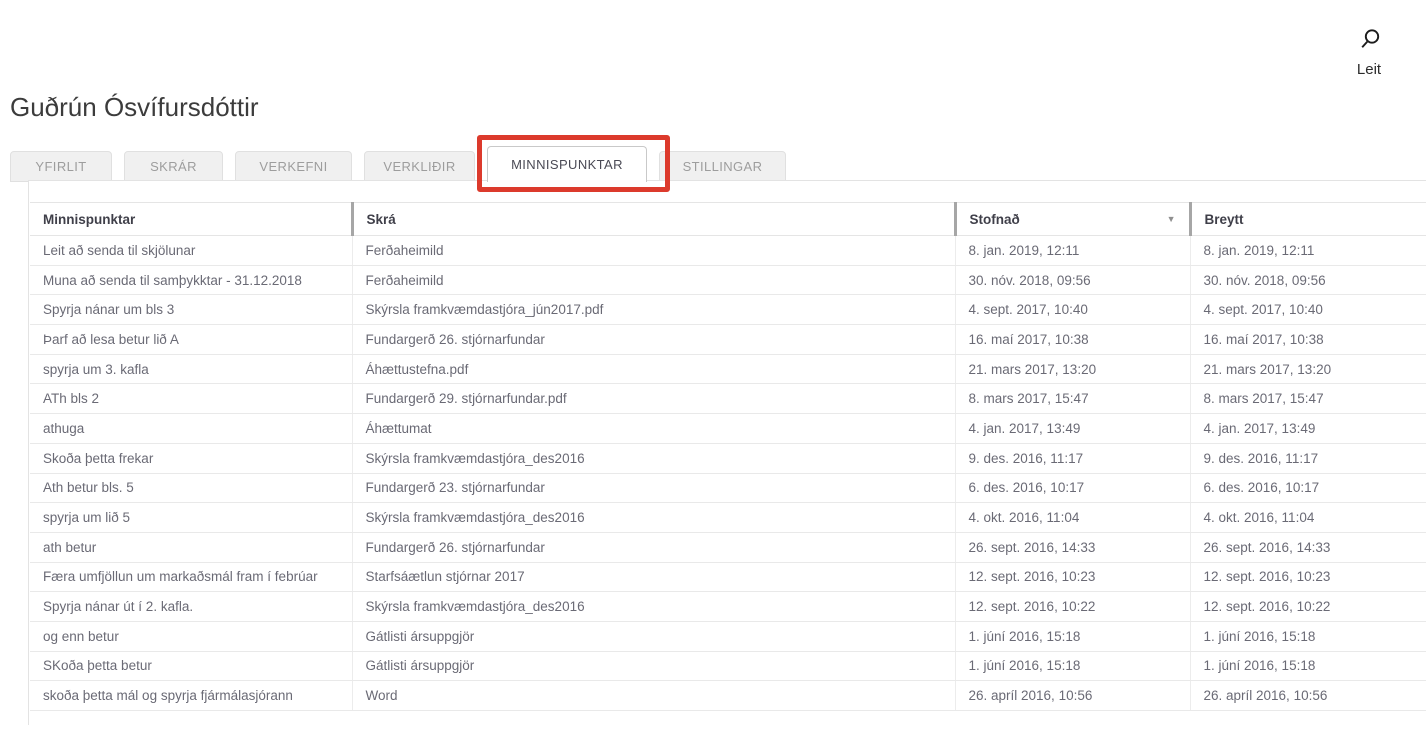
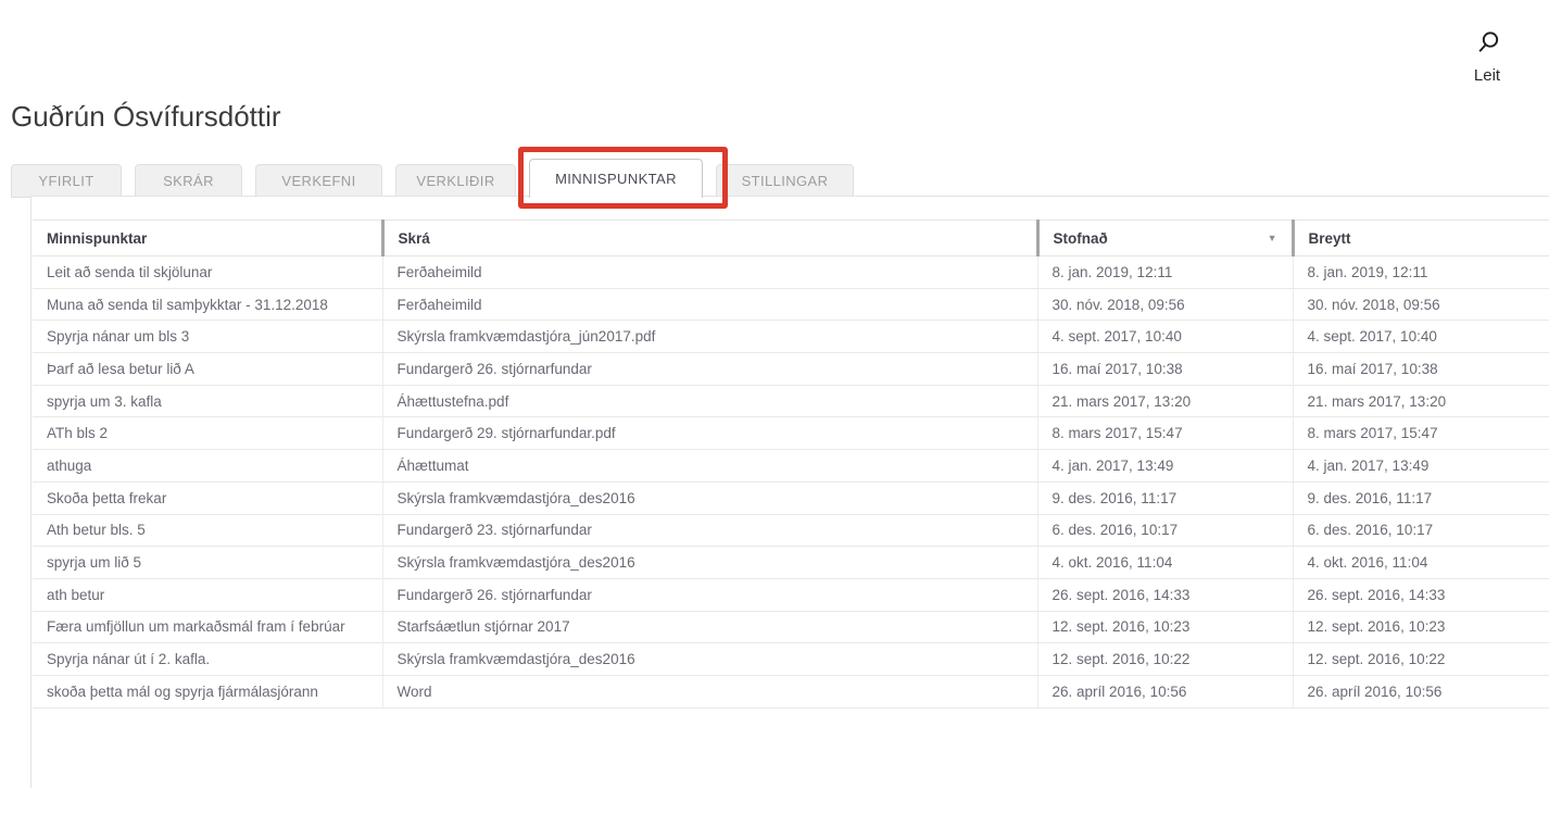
  Leit
  Guðrún Ósvífursdóttir
  YFIRLIT
  SKRÁR
  VERKEFNI
  VERKLIÐIR
  MINNISPUNKTAR
  STILLINGAR
  Minnispunktar	Skrá	Stofnað ▼	Breytt
  Leit að senda til skjölunar	Ferðaheimild	8. jan. 2019, 12:11	8. jan. 2019, 12:11
  Muna að senda til samþykktar - 31.12.2018	Ferðaheimild	30. nóv. 2018, 09:56	30. nóv. 2018, 09:56
  Spyrja nánar um bls 3	Skýrsla framkvæmdastjóra_jún2017.pdf	4. sept. 2017, 10:40	4. sept. 2017, 10:40
  Þarf að lesa betur lið A	Fundargerð 26. stjórnarfundar	16. maí 2017, 10:38	16. maí 2017, 10:38
  spyrja um 3. kafla	Áhættustefna.pdf	21. mars 2017, 13:20	21. mars 2017, 13:20
  ATh bls 2	Fundargerð 29. stjórnarfundar.pdf	8. mars 2017, 15:47	8. mars 2017, 15:47
  athuga	Áhættumat	4. jan. 2017, 13:49	4. jan. 2017, 13:49
  Skoða þetta frekar	Skýrsla framkvæmdastjóra_des2016	9. des. 2016, 11:17	9. des. 2016, 11:17
  Ath betur bls. 5	Fundargerð 23. stjórnarfundar	6. des. 2016, 10:17	6. des. 2016, 10:17
  spyrja um lið 5	Skýrsla framkvæmdastjóra_des2016	4. okt. 2016, 11:04	4. okt. 2016, 11:04
  ath betur	Fundargerð 26. stjórnarfundar	26. sept. 2016, 14:33	26. sept. 2016, 14:33
  Færa umfjöllun um markaðsmál fram í febrúar	Starfsáætlun stjórnar 2017	12. sept. 2016, 10:23	12. sept. 2016, 10:23
  Spyrja nánar út í 2. kafla.	Skýrsla framkvæmdastjóra_des2016	12. sept. 2016, 10:22	12. sept. 2016, 10:22
- og enn betur	Gátlisti ársuppgjör	1. júní 2016, 15:18	1. júní 2016, 15:18
- SKoða þetta betur	Gátlisti ársuppgjör	1. júní 2016, 15:18	1. júní 2016, 15:18
  skoða þetta mál og spyrja fjármálasjórann	Word	26. apríl 2016, 10:56	26. apríl 2016, 10:56
